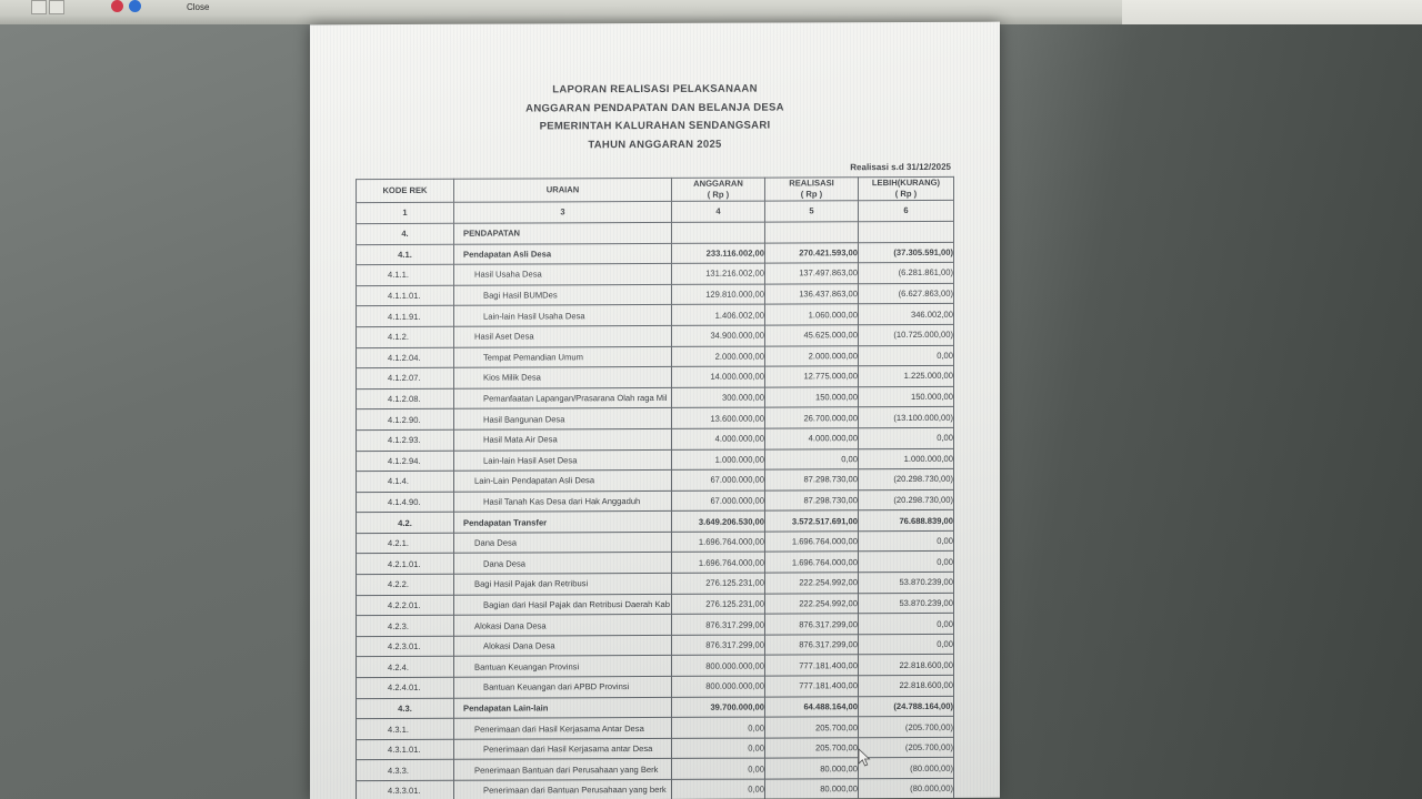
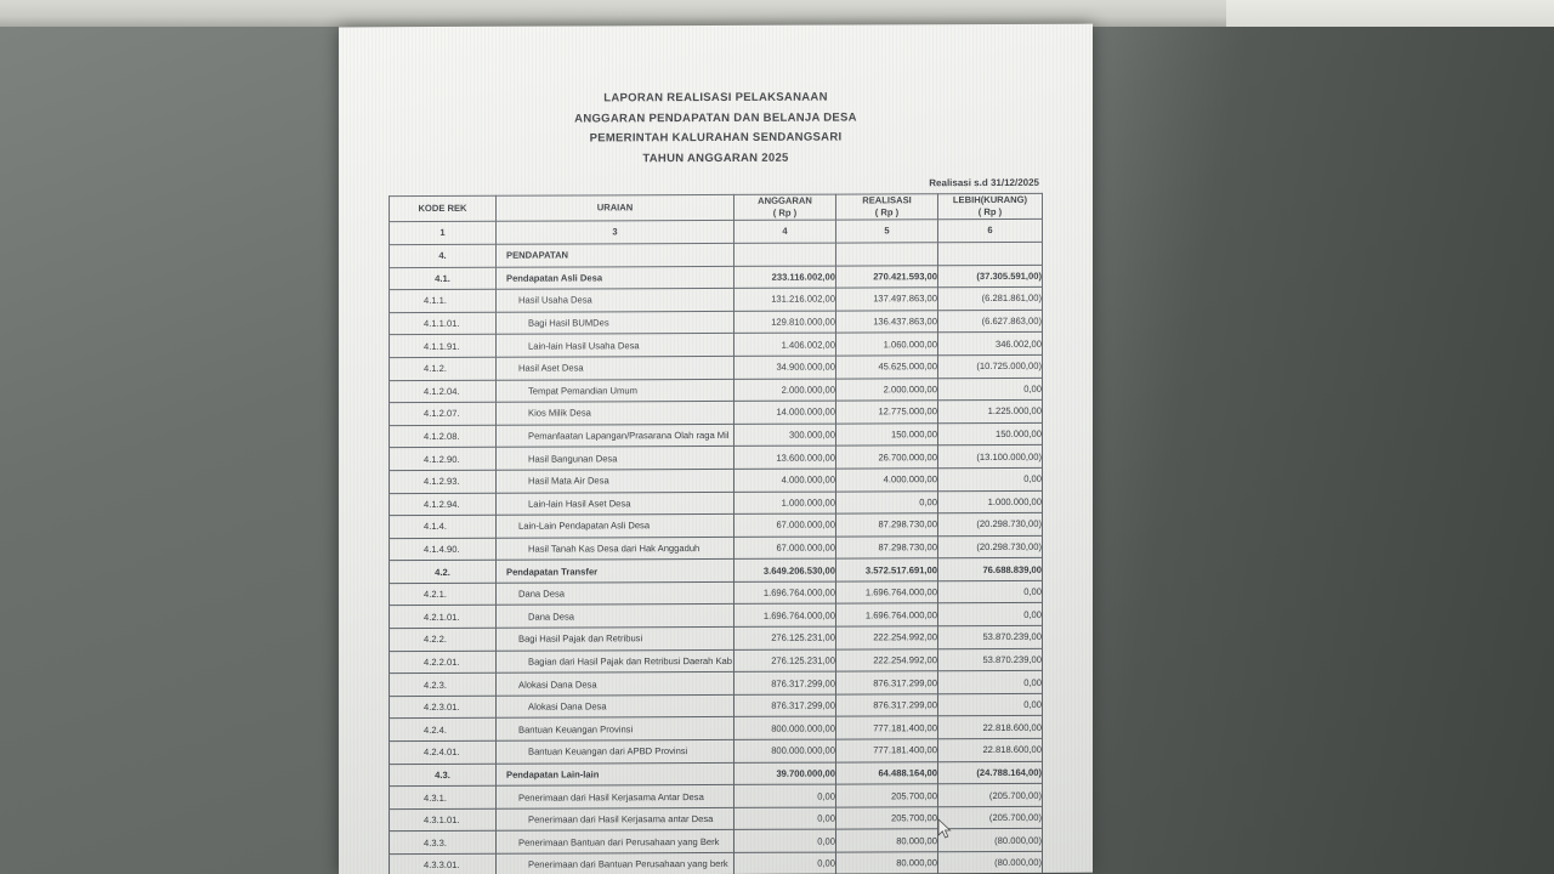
- Close
